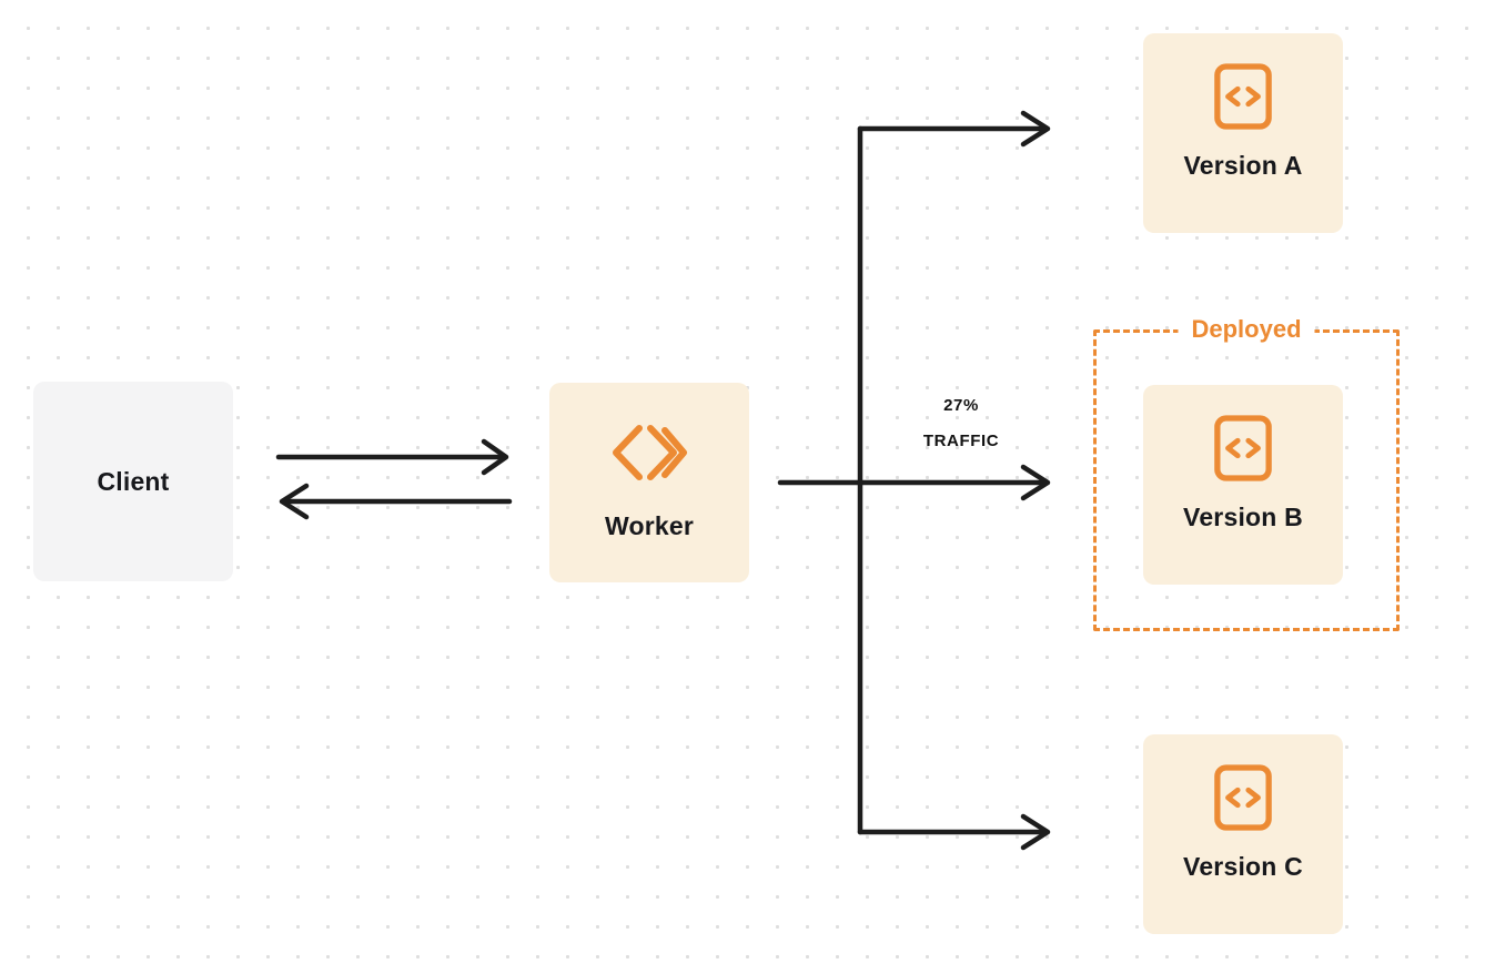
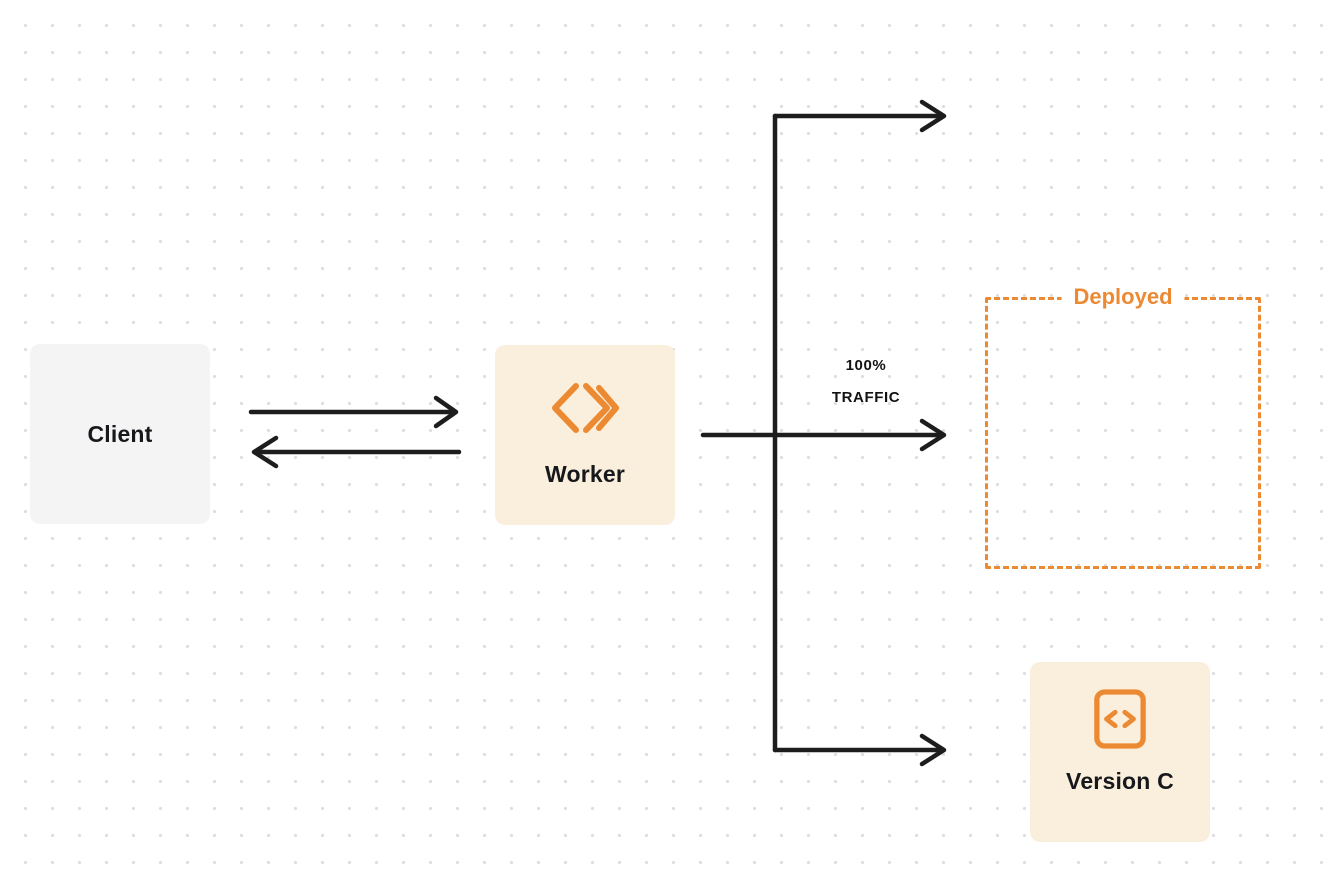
  Client
  Worker
- 27%
+ 100%
  TRAFFIC
  Deployed
- Version A
- Version B
  Version C
